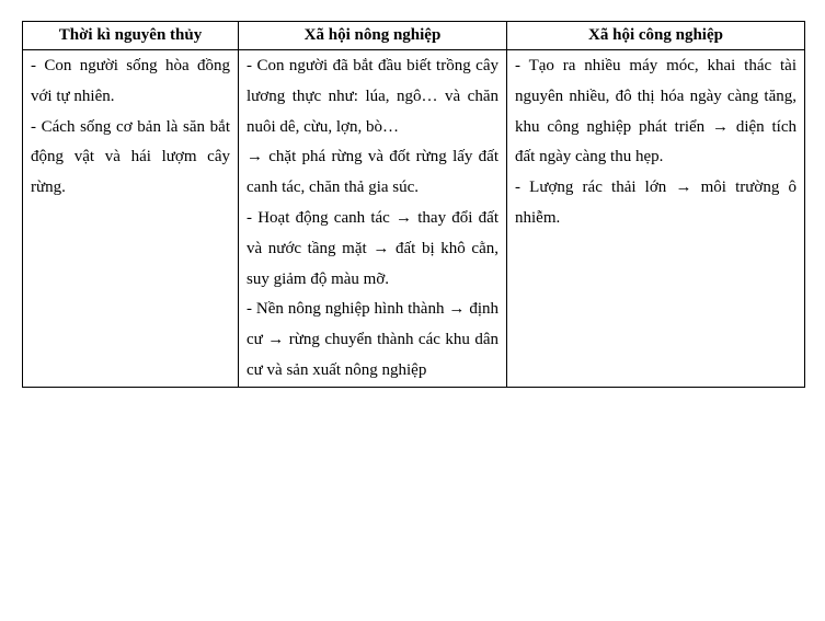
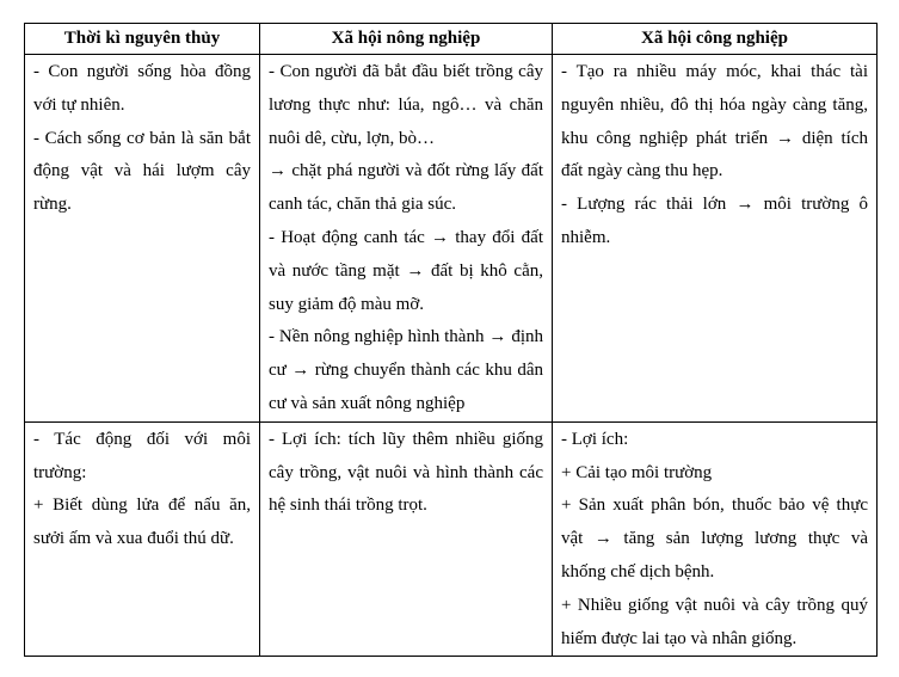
  Thời kì nguyên thủy	Xã hội nông nghiệp	Xã hội công nghiệp
- - Con người sống hòa đồng với tự nhiên. - Cách sống cơ bản là săn bắt động vật và hái lượm cây rừng.	- Con người đã bắt đầu biết trồng cây lương thực như: lúa, ngô… và chăn nuôi dê, cừu, lợn, bò… → chặt phá rừng và đốt rừng lấy đất canh tác, chăn thả gia súc. - Hoạt động canh tác → thay đổi đất và nước tầng mặt → đất bị khô cằn, suy giảm độ màu mỡ. - Nền nông nghiệp hình thành → định cư → rừng chuyển thành các khu dân cư và sản xuất nông nghiệp	- Tạo ra nhiều máy móc, khai thác tài nguyên nhiều, đô thị hóa ngày càng tăng, khu công nghiệp phát triển → diện tích đất ngày càng thu hẹp. - Lượng rác thải lớn → môi trường ô nhiễm.
+ - Con người sống hòa đồng với tự nhiên. - Cách sống cơ bản là săn bắt động vật và hái lượm cây rừng.	- Con người đã bắt đầu biết trồng cây lương thực như: lúa, ngô… và chăn nuôi dê, cừu, lợn, bò… → chặt phá người và đốt rừng lấy đất canh tác, chăn thả gia súc. - Hoạt động canh tác → thay đổi đất và nước tầng mặt → đất bị khô cằn, suy giảm độ màu mỡ. - Nền nông nghiệp hình thành → định cư → rừng chuyển thành các khu dân cư và sản xuất nông nghiệp	- Tạo ra nhiều máy móc, khai thác tài nguyên nhiều, đô thị hóa ngày càng tăng, khu công nghiệp phát triển → diện tích đất ngày càng thu hẹp. - Lượng rác thải lớn → môi trường ô nhiễm.
+ - Tác động đối với môi trường: + Biết dùng lửa để nấu ăn, sưởi ấm và xua đuổi thú dữ.	- Lợi ích: tích lũy thêm nhiều giống cây trồng, vật nuôi và hình thành các hệ sinh thái trồng trọt.	- Lợi ích: + Cải tạo môi trường + Sản xuất phân bón, thuốc bảo vệ thực vật → tăng sản lượng lương thực và khống chế dịch bệnh. + Nhiều giống vật nuôi và cây trồng quý hiếm được lai tạo và nhân giống.
